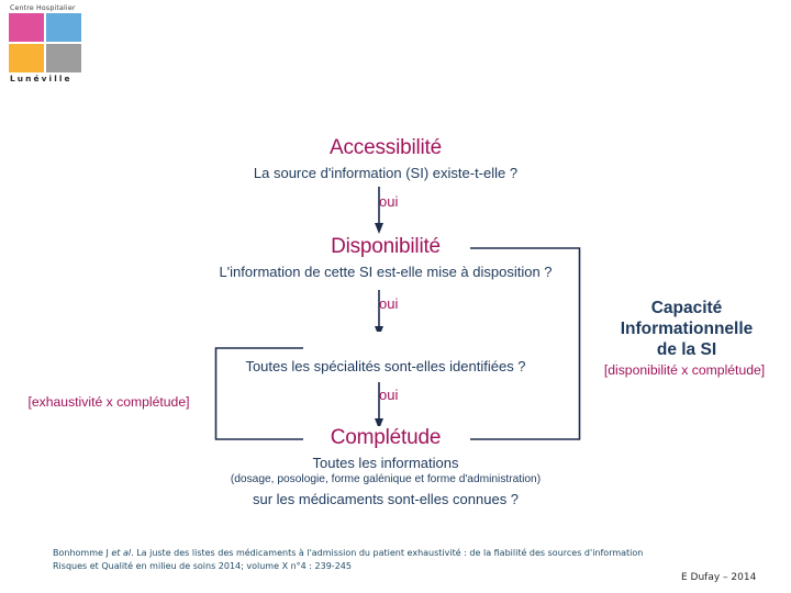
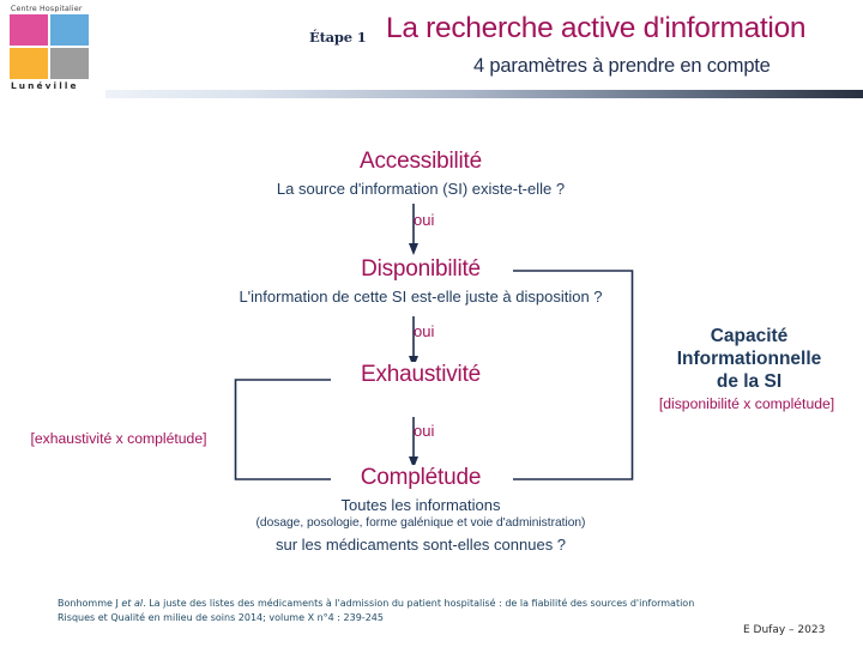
  Lunéville
+ Étape 1
+ La recherche active d'information
+ 4 paramètres à prendre en compte
  Accessibilité
  La source d'information (SI) existe-t-elle ?
  oui
- L'information de cette SI est-elle mise à disposition ?
+ L'information de cette SI est-elle juste à disposition ?
  oui
- Toutes les spécialités sont-elles identifiées ?
  oui
  Toutes les informations
- (dosage, posologie, forme galénique et forme d'administration)
+ (dosage, posologie, forme galénique et voie d'administration)
  sur les médicaments sont-elles connues ?
  Disponibilité
+ Exhaustivité
  Complétude
  [exhaustivité x complétude]
  Capacité
  Informationnelle
  de la SI
  [disponibilité x complétude]
- Bonhomme J et al. La juste des listes des médicaments à l'admission du patient exhaustivité : de la fiabilité des sources d'information
+ Bonhomme J et al. La juste des listes des médicaments à l'admission du patient hospitalisé : de la fiabilité des sources d'information
  Risques et Qualité en milieu de soins 2014; volume X n°4 : 239-245
- E Dufay – 2014
+ E Dufay – 2023
